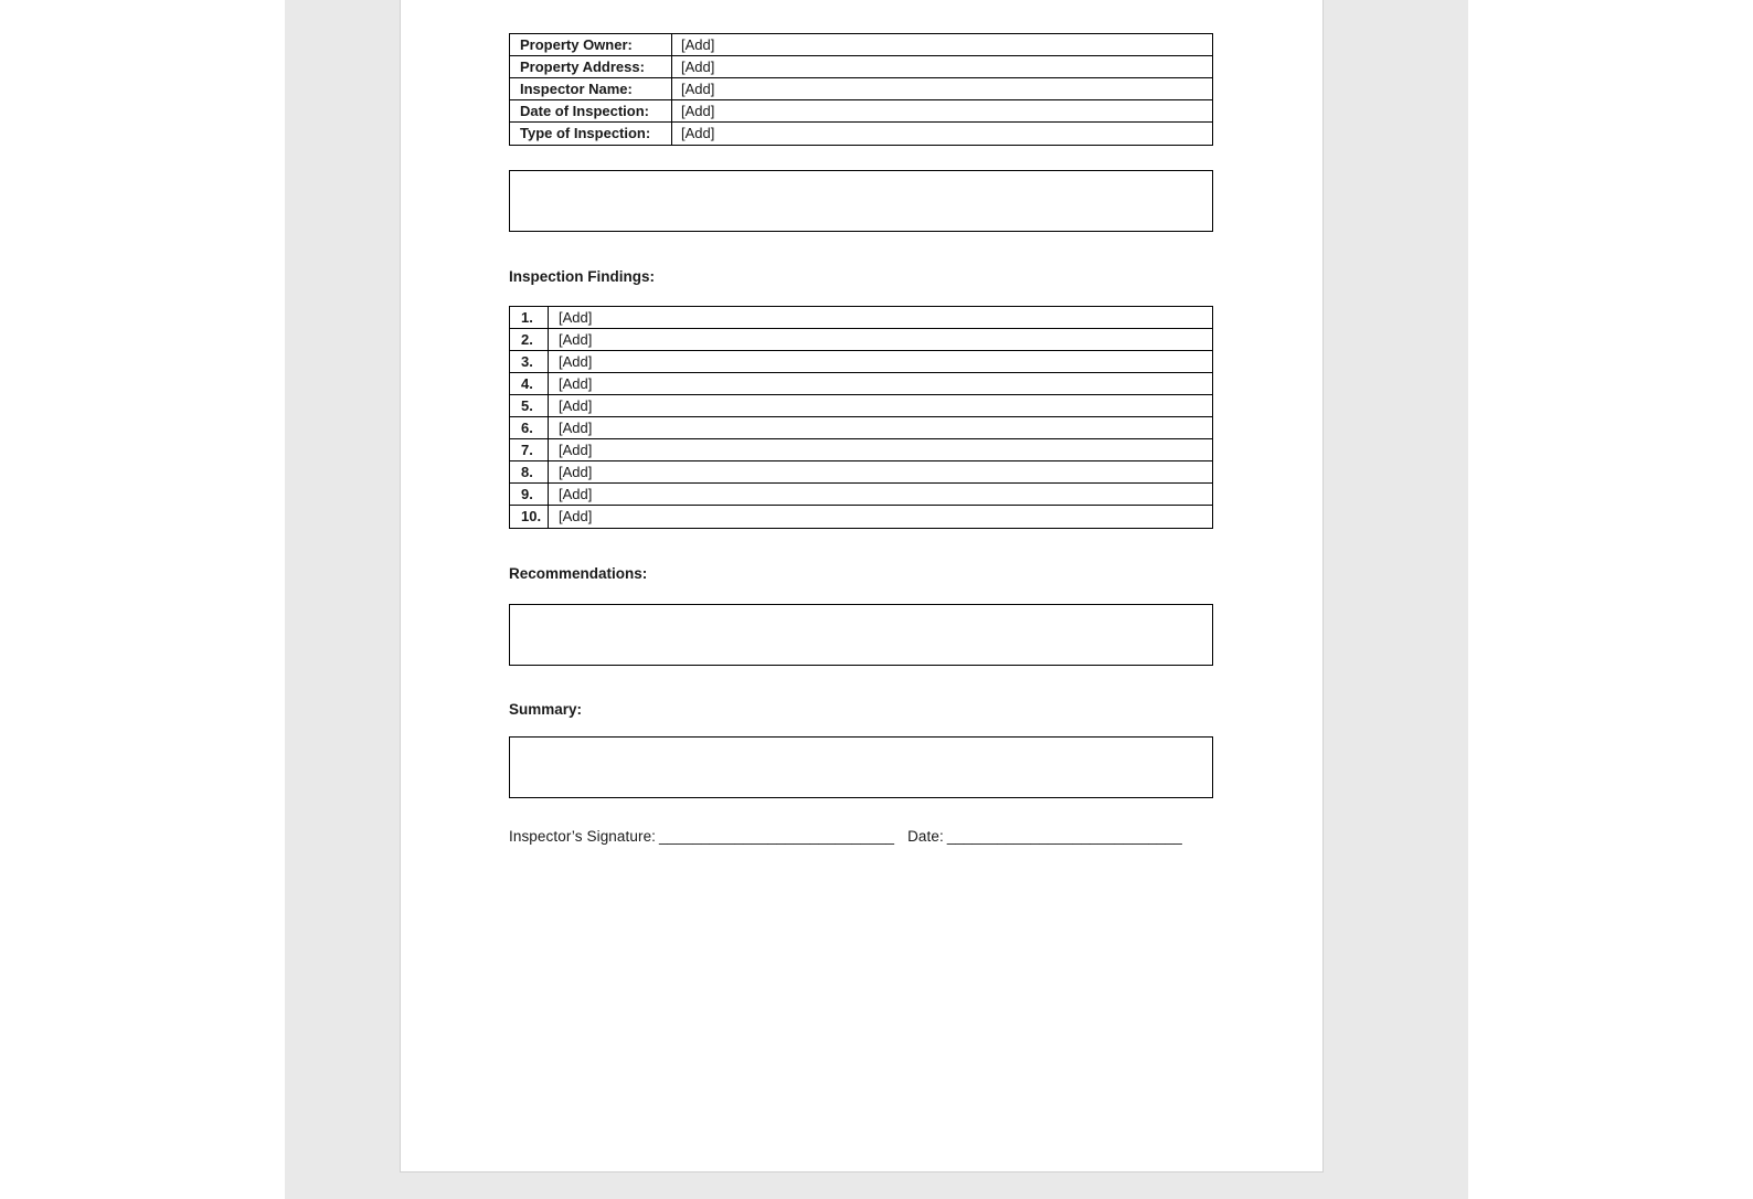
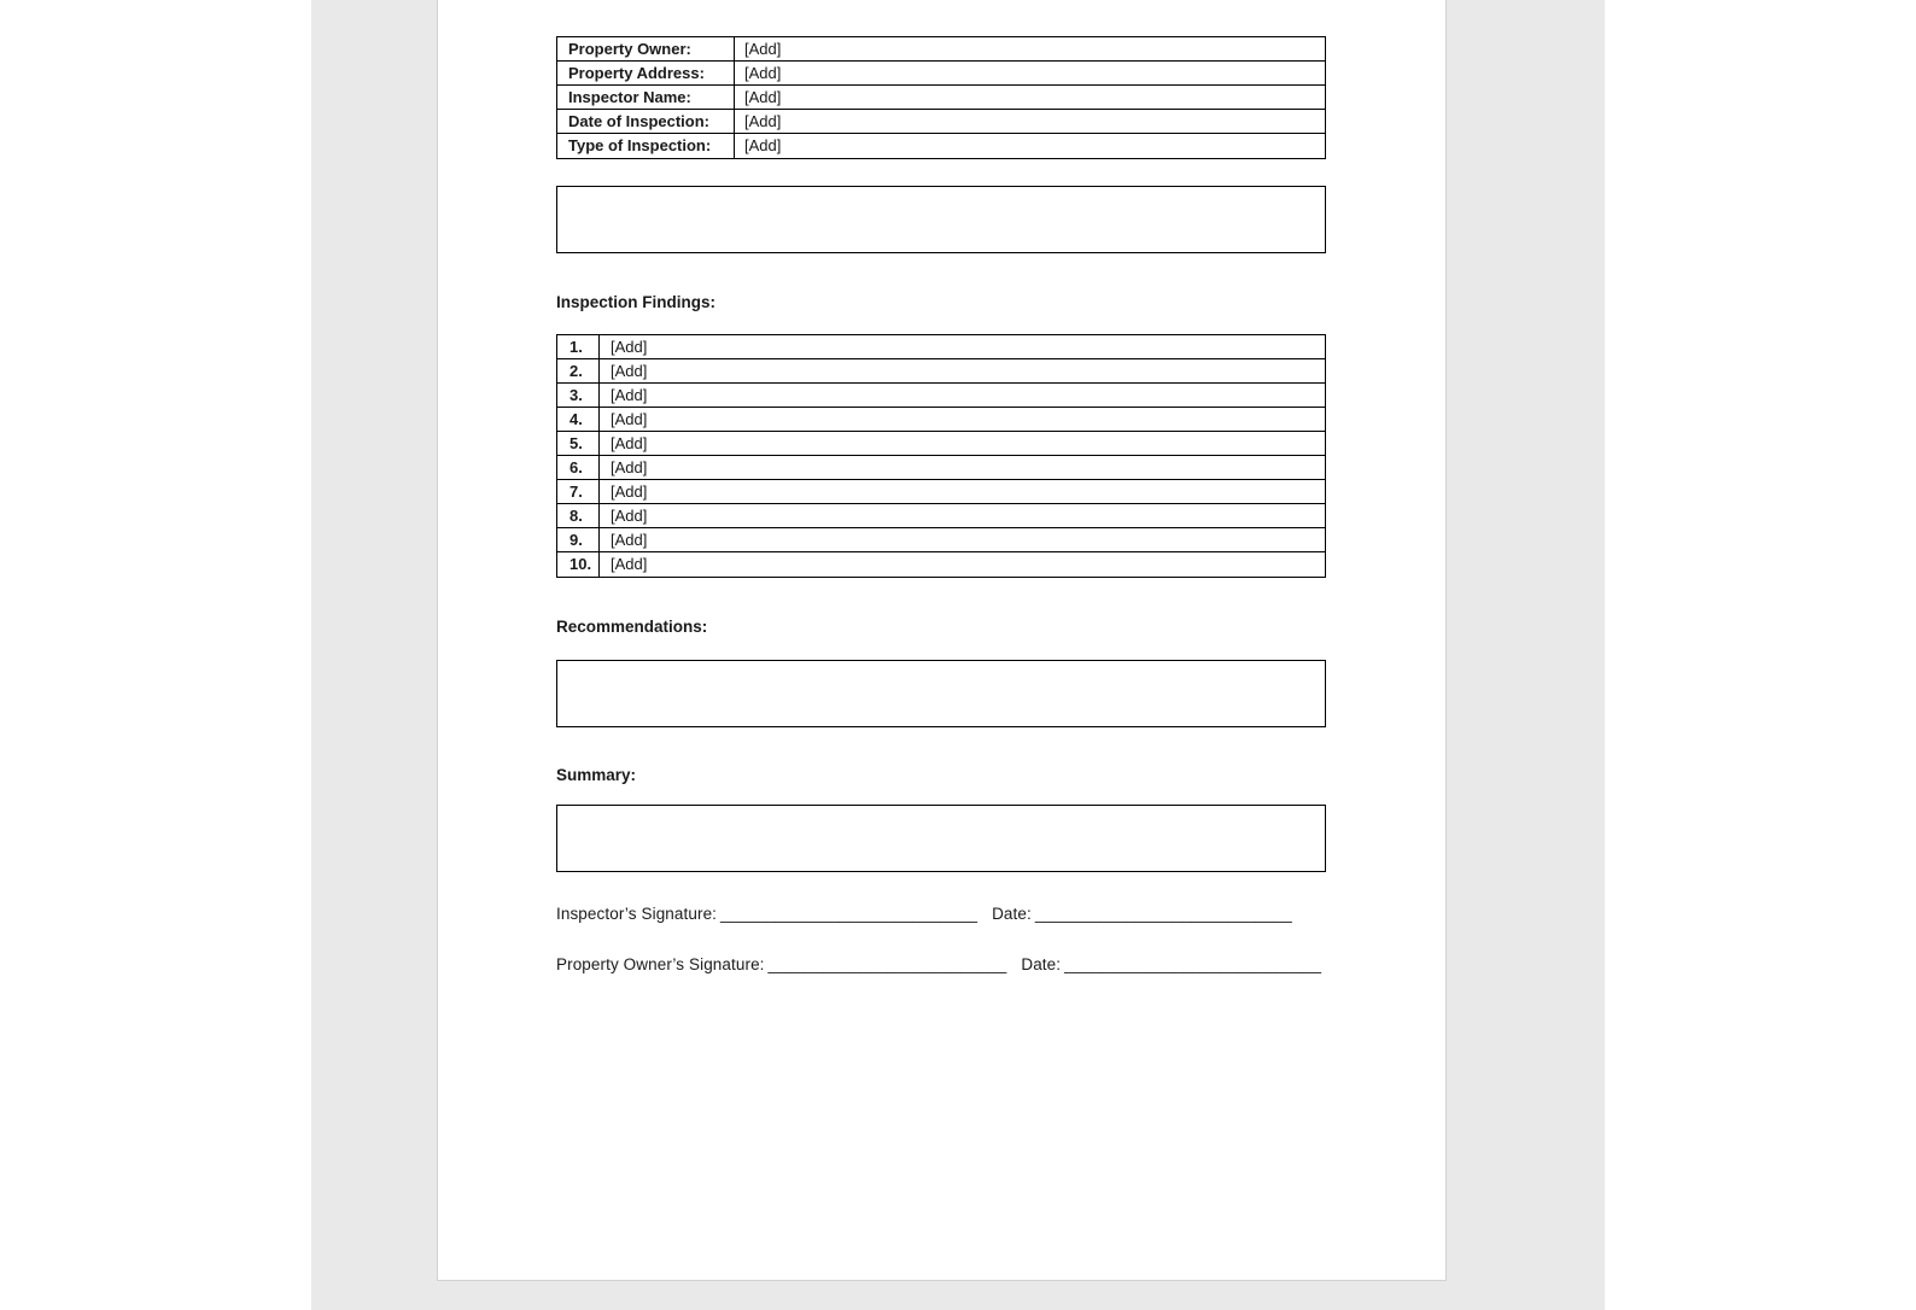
  Property Owner:
  [Add]
  Property Address:
  [Add]
  Inspector Name:
  [Add]
  Date of Inspection:
  [Add]
  Type of Inspection:
  [Add]
  Inspection Findings:
  1.
  [Add]
  2.
  [Add]
  3.
  [Add]
  4.
  [Add]
  5.
  [Add]
  6.
  [Add]
  7.
  [Add]
  8.
  [Add]
  9.
  [Add]
  10.
  [Add]
  Recommendations:
  Summary:
  Inspector’s Signature: ____________________________ Date: ____________________________
+ Property Owner’s Signature: __________________________ Date: ____________________________
